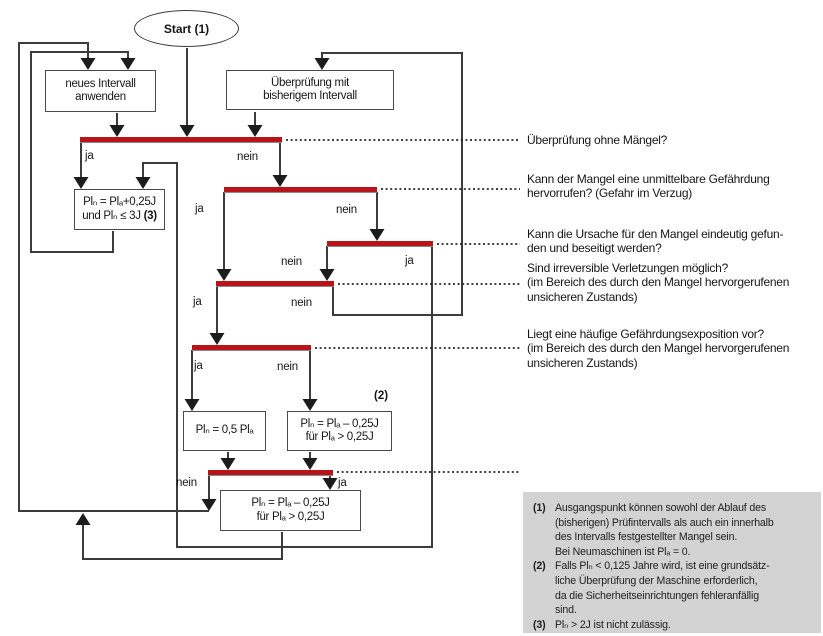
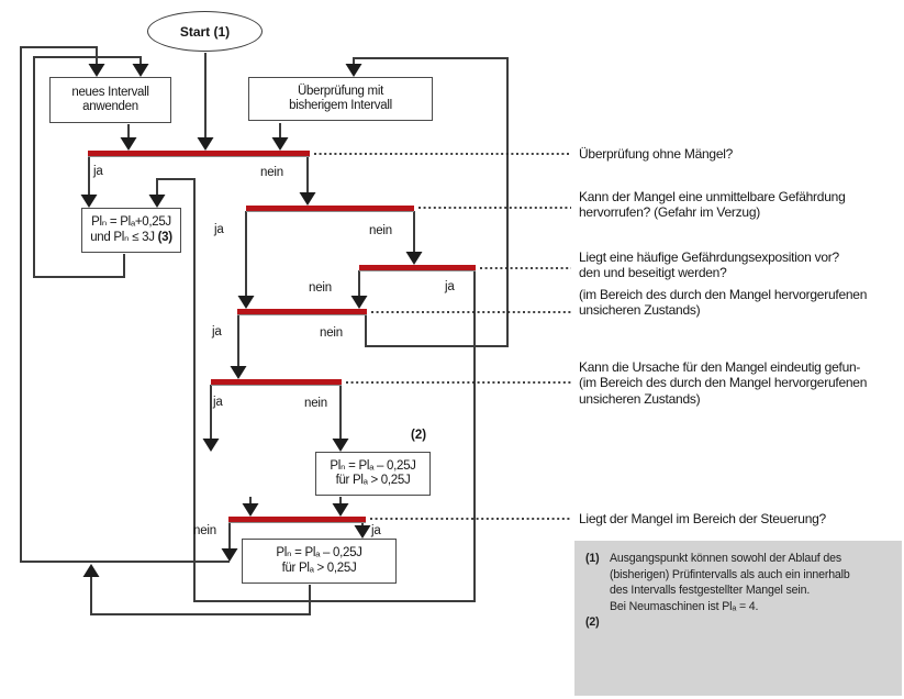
  Start (1)
  neues Intervall
  anwenden
  Überprüfung mit
  bisherigem Intervall
  Plₙ = Plₐ+0,25J
  und Plₙ ≤ 3J (3)
- Plₙ = 0,5 Plₐ
  Plₙ = Plₐ – 0,25J
  für Plₐ > 0,25J
  (2)
  Plₙ = Plₐ – 0,25J
  für Plₐ > 0,25J
  ja
  nein
  ja
  nein
  nein
  ja
  ja
  nein
  ja
  nein
  nein
  ja
  Überprüfung ohne Mängel?
  Kann der Mangel eine unmittelbare Gefährdung
  hervorrufen? (Gefahr im Verzug)
- Kann die Ursache für den Mangel eindeutig gefun-
+ Liegt eine häufige Gefährdungsexposition vor?
  den und beseitigt werden?
- Sind irreversible Verletzungen möglich?
  (im Bereich des durch den Mangel hervorgerufenen
  unsicheren Zustands)
- Liegt eine häufige Gefährdungsexposition vor?
+ Kann die Ursache für den Mangel eindeutig gefun-
  (im Bereich des durch den Mangel hervorgerufenen
  unsicheren Zustands)
+ Liegt der Mangel im Bereich der Steuerung?
  (1)
  Ausgangspunkt können sowohl der Ablauf des
  (bisherigen) Prüfintervalls als auch ein innerhalb
  des Intervalls festgestellter Mangel sein.
- Bei Neumaschinen ist Plₐ = 0.
+ Bei Neumaschinen ist Plₐ = 4.
  (2)
- Falls Plₙ < 0,125 Jahre wird, ist eine grundsätz-
- liche Überprüfung der Maschine erforderlich,
- da die Sicherheitseinrichtungen fehleranfällig
- sind.
- (3)
- Plₙ > 2J ist nicht zulässig.
